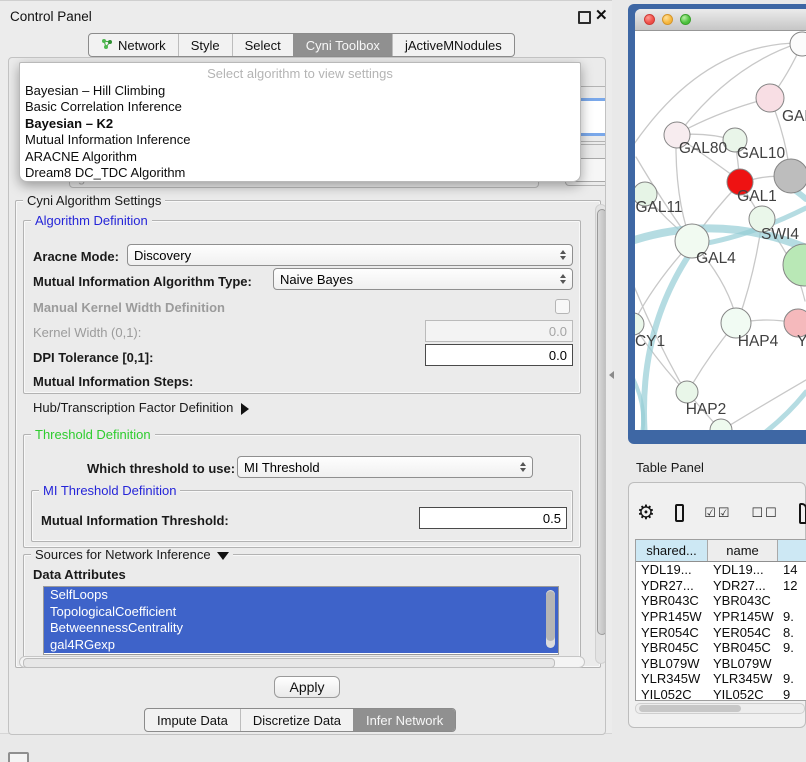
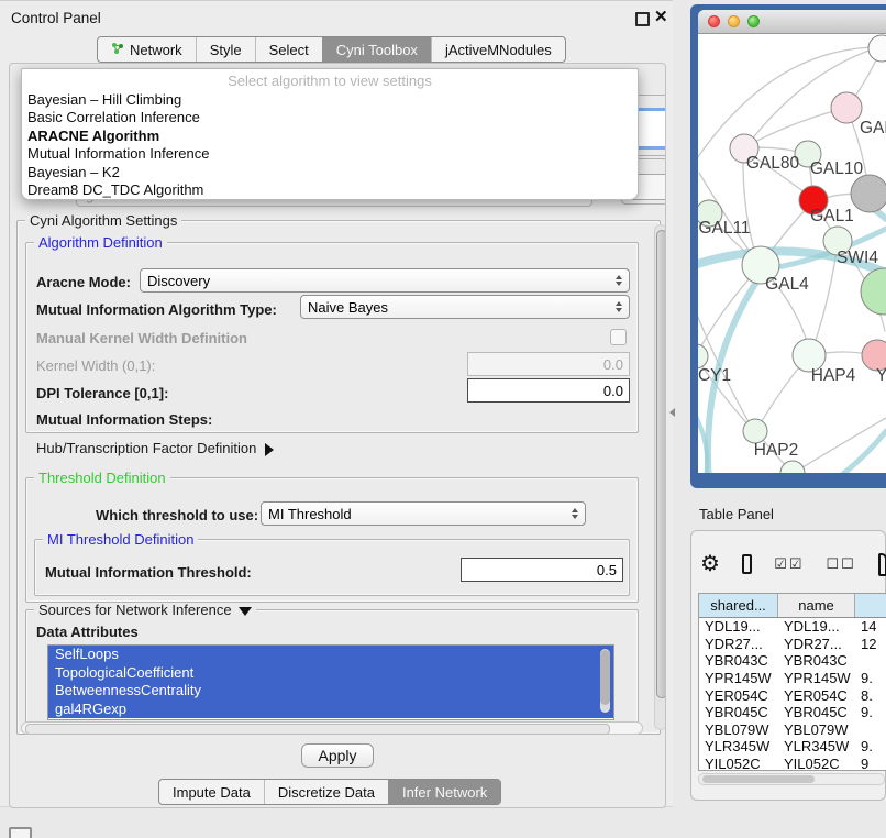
  Control Panel
  ✕
  Network
  Style
  Select
  Cyni Toolbox
  jActiveMNodules
  Select algorithm to view settings
  Bayesian – Hill Climbing
  Basic Correlation Inference
- Bayesian – K2
+ ARACNE Algorithm
  Mutual Information Inference
- ARACNE Algorithm
+ Bayesian – K2
  Dream8 DC_TDC Algorithm
  Cyni Algorithm Settings
  Algorithm Definition
  Aracne Mode:
  Discovery
  Mutual Information Algorithm Type:
  Naive Bayes
  Manual Kernel Width Definition
  Kernel Width (0,1):
  0.0
  DPI Tolerance [0,1]:
  0.0
  Mutual Information Steps:
  Hub/Transcription Factor Definition
  Threshold Definition
  Which threshold to use:
  MI Threshold
  MI Threshold Definition
  Mutual Information Threshold:
  0.5
  Sources for Network Inference
  Data Attributes
  SelfLoops
  TopologicalCoefficient
  BetweennessCentrality
  gal4RGexp
  Apply
  Impute Data
  Discretize Data
  Infer Network
  GAL80
  GAL10
  GAL1
  GAL11
  SWI4
  GAL4
  CY1
  HAP4
  Y
  HAP2
  Table Panel
  ⚙
  ☑☑
  ☐☐
  shared...
  name
  YDL19...
  YDL19...
  14
  YDR27...
  YDR27...
  12
  YBR043C
  YBR043C
  YPR145W
  YPR145W
  9.
  YER054C
  YER054C
  8.
  YBR045C
  YBR045C
  9.
  YBL079W
  YBL079W
  YLR345W
  YLR345W
  9.
  YIL052C
  YIL052C
  9
